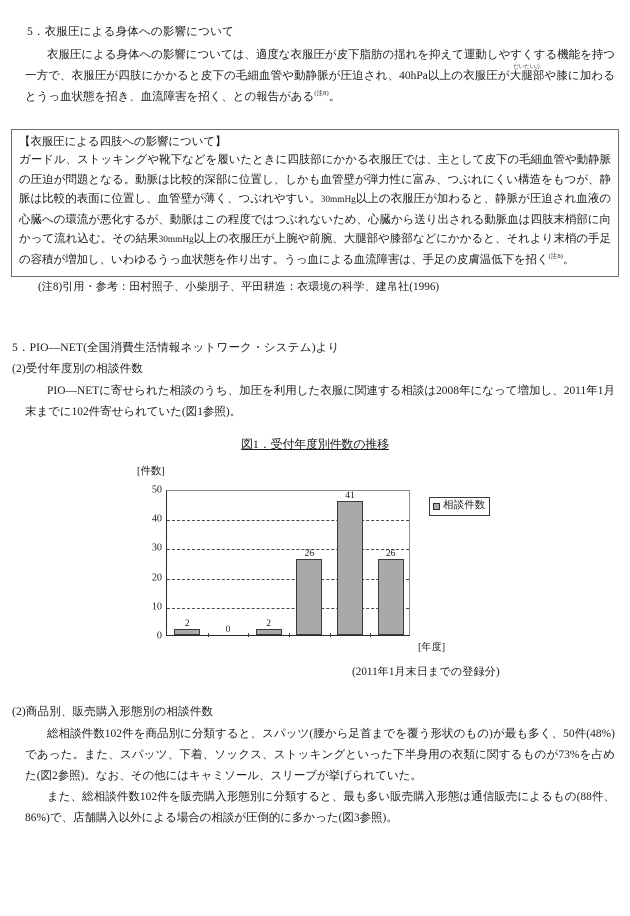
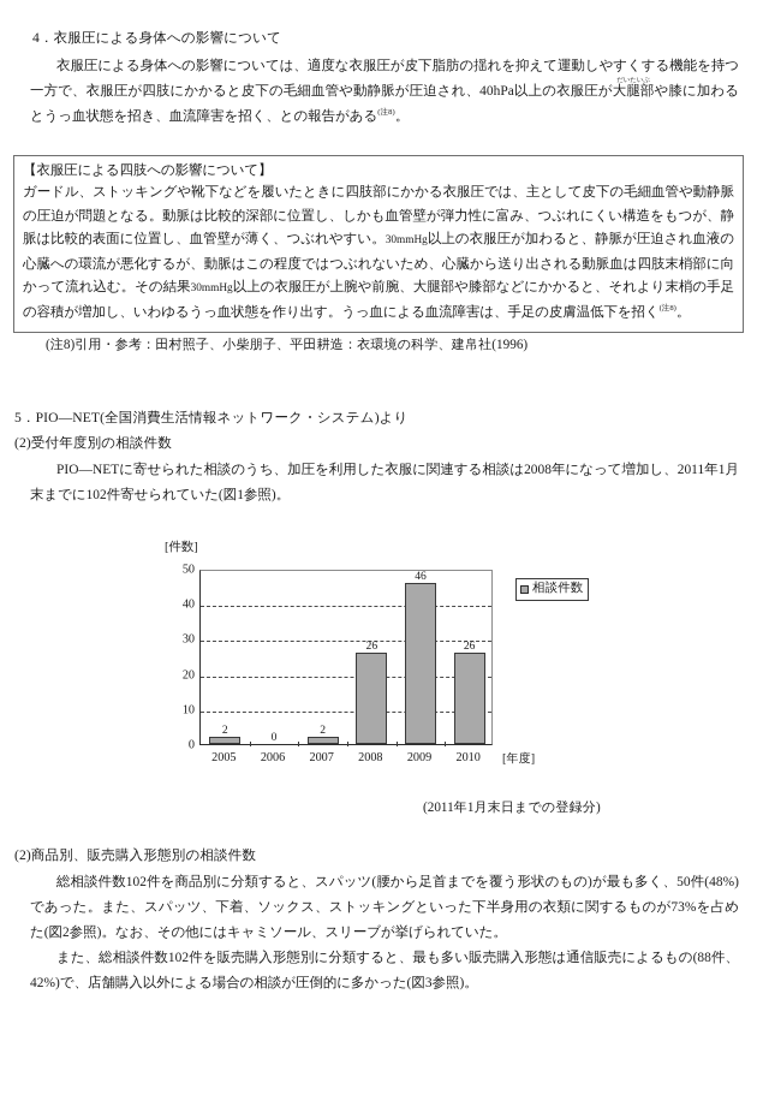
- 5．衣服圧による身体への影響について
+ 4．衣服圧による身体への影響について
  衣服圧による身体への影響については、適度な衣服圧が皮下脂肪の揺れを抑えて運動しやすくする機能を持つ一方で、衣服圧が四肢にかかると皮下の毛細血管や動静脈が圧迫され、40hPa以上の衣服圧が大腿部や膝に加わるとうっ血状態を招き、血流障害を招く、との報告がある 。
  【衣服圧による四肢への影響について】
  ガードル、ストッキングや靴下などを履いたときに四肢部にかかる衣服圧では、主として皮下の毛細血管や動静脈の圧迫が問題となる。動脈は比較的深部に位置し、しかも血管壁が弾力性に富み、つぶれにくい構造をもつが、静脈は比較的表面に位置し、血管壁が薄く、つぶれやすい。30mmHg以上の衣服圧が加わると、静脈が圧迫され血液の心臓への環流が悪化するが、動脈はこの程度ではつぶれないため、心臓から送り出される動脈血は四肢末梢部に向かって流れ込む。その結果30mmHg以上の衣服圧が上腕や前腕、大腿部や膝部などにかかると、それより末梢の手足の容積が増加し、いわゆるうっ血状態を作り出す。うっ血による血流障害は、手足の皮膚温低下を招く 。
  (注8)引用・参考：田村照子、小柴朋子、平田耕造：衣環境の科学、建帛社(1996)
  5．PIO—NET(全国消費生活情報ネットワーク・システム)より
  (2)受付年度別の相談件数
  PIO—NETに寄せられた相談のうち、加圧を利用した衣服に関連する相談は2008年になって増加し、2011年1月末までに102件寄せられていた(図1参照)。
- 図1．受付年度別件数の推移
  [件数]
  0
  10
  20
  30
  40
  50
  2
  0
  2
  26
- 41
+ 46
  26
+ 2005
+ 2006
+ 2007
+ 2008
+ 2009
+ 2010
  [年度]
  相談件数
  (2011年1月末日までの登録分)
  (2)商品別、販売購入形態別の相談件数
  総相談件数102件を商品別に分類すると、スパッツ(腰から足首までを覆う形状のもの)が最も多く、50件(48%)であった。また、スパッツ、下着、ソックス、ストッキングといった下半身用の衣類に関するものが73%を占めた(図2参照)。なお、その他にはキャミソール、スリーブが挙げられていた。
- また、総相談件数102件を販売購入形態別に分類すると、最も多い販売購入形態は通信販売によるもの(88件、86%)で、店舗購入以外による場合の相談が圧倒的に多かった(図3参照)。
+ また、総相談件数102件を販売購入形態別に分類すると、最も多い販売購入形態は通信販売によるもの(88件、42%)で、店舗購入以外による場合の相談が圧倒的に多かった(図3参照)。
